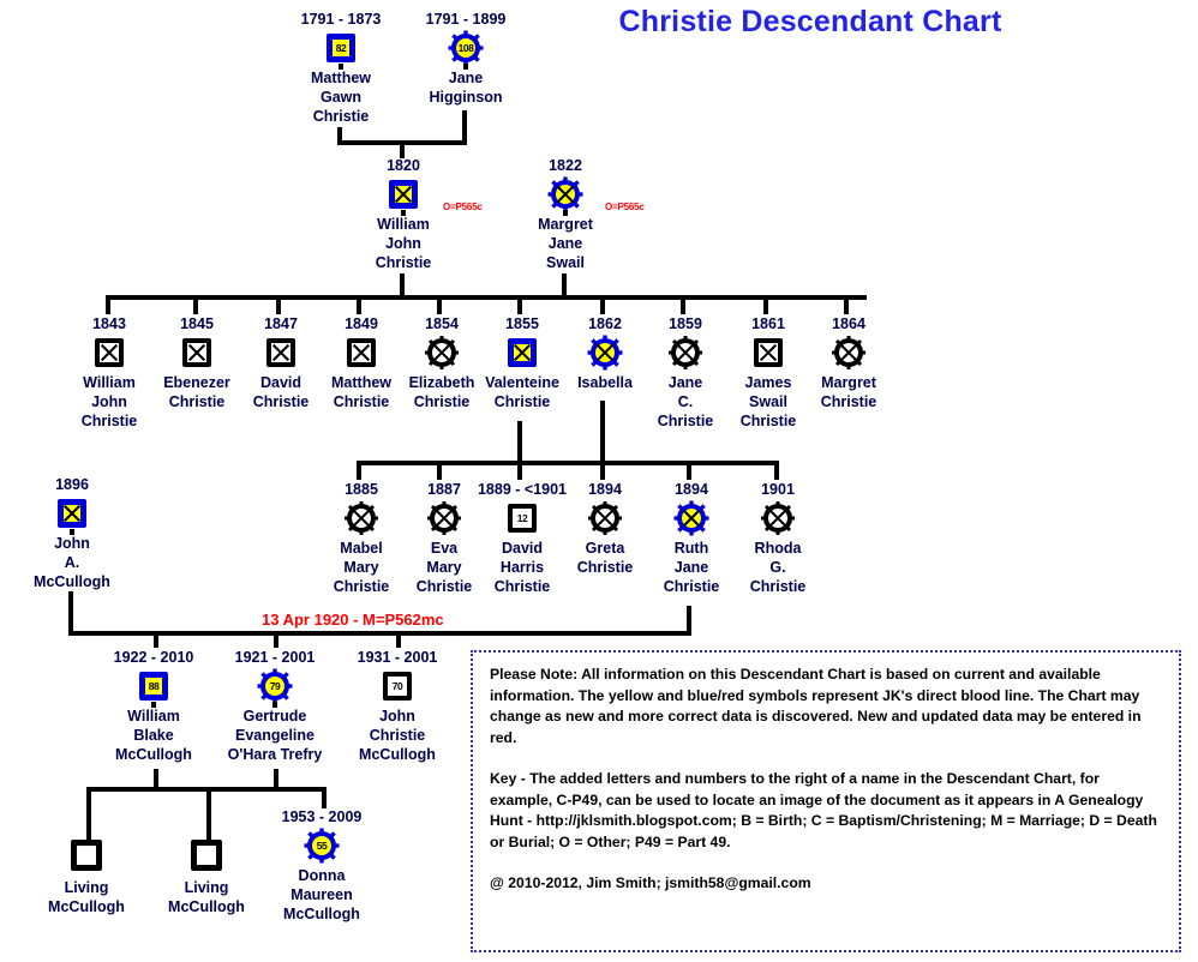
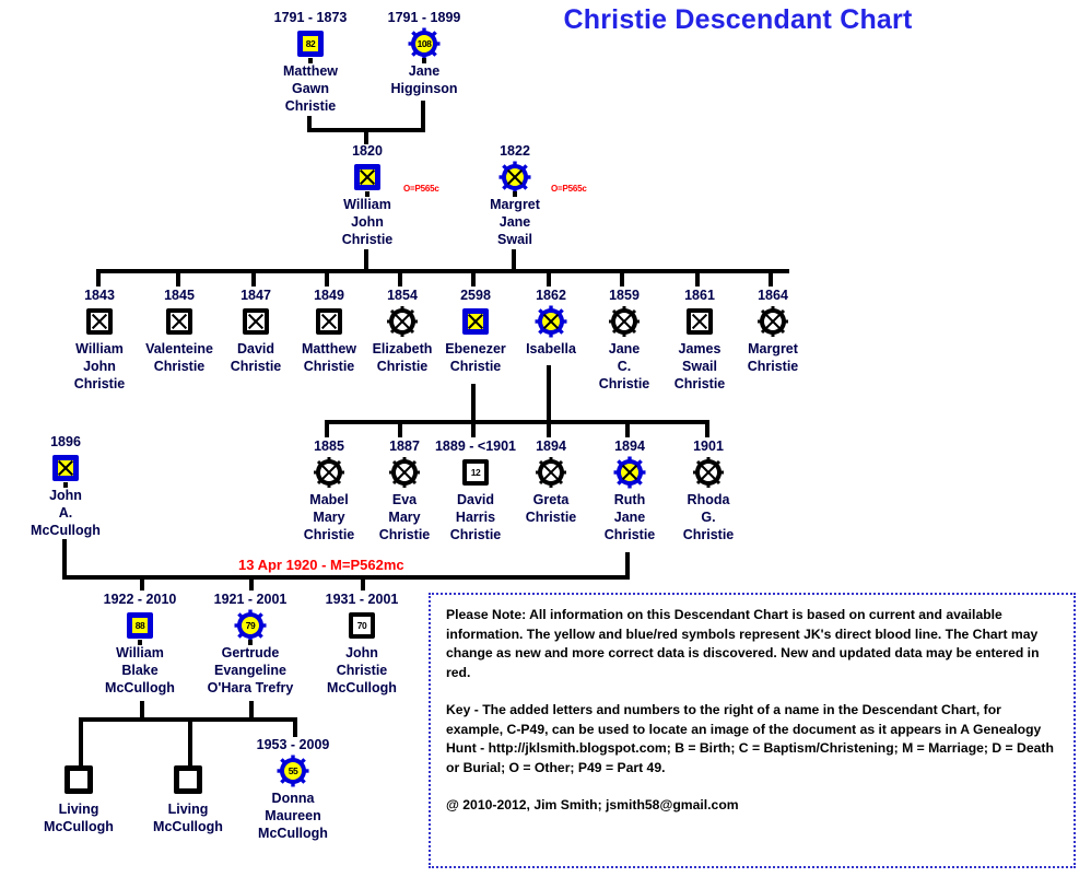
  Christie Descendant Chart
  1791 - 1873
  82
  Matthew
  Gawn
  Christie
  1791 - 1899
  108
  Jane
  Higginson
  1820
  William
  John
  Christie
  O=P565c
  1822
  Margret
  Jane
  Swail
  O=P565c
  1843
  William
  John
  Christie
  1845
- Ebenezer
+ Valenteine
  Christie
  1847
  David
  Christie
  1849
  Matthew
  Christie
  1854
  Elizabeth
  Christie
- 1855
+ 2598
- Valenteine
+ Ebenezer
  Christie
  1862
  Isabella
  1859
  Jane
  C.
  Christie
  1861
  James
  Swail
  Christie
  1864
  Margret
  Christie
  1896
  John
  A.
  McCullogh
  1885
  Mabel
  Mary
  Christie
  1887
  Eva
  Mary
  Christie
  1889 - <1901
  12
  David
  Harris
  Christie
  1894
  Greta
  Christie
  1894
  Ruth
  Jane
  Christie
  1901
  Rhoda
  G.
  Christie
  13 Apr 1920 - M=P562mc
  1922 - 2010
  88
  William
  Blake
  McCullogh
  1921 - 2001
  79
  Gertrude
  Evangeline
  O'Hara Trefry
  1931 - 2001
  70
  John
  Christie
  McCullogh
  Living
  McCullogh
  Living
  McCullogh
  1953 - 2009
  55
  Donna
  Maureen
  McCullogh
  Please Note: All information on this Descendant Chart is based on current and available information. The yellow and blue/red symbols represent JK's direct blood line. The Chart may change as new and more correct data is discovered. New and updated data may be entered in red.
  Key - The added letters and numbers to the right of a name in the Descendant Chart, for example, C-P49, can be used to locate an image of the document as it appears in A Genealogy Hunt - http://jklsmith.blogspot.com; B = Birth; C = Baptism/Christening; M = Marriage; D = Death or Burial; O = Other; P49 = Part 49.
  @ 2010-2012, Jim Smith; jsmith58@gmail.com
